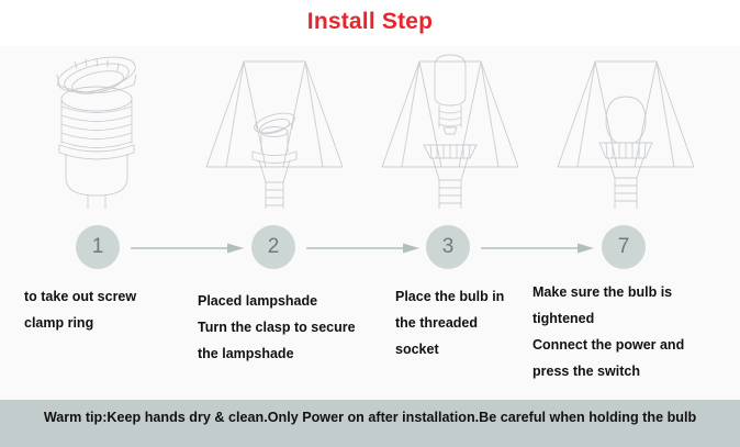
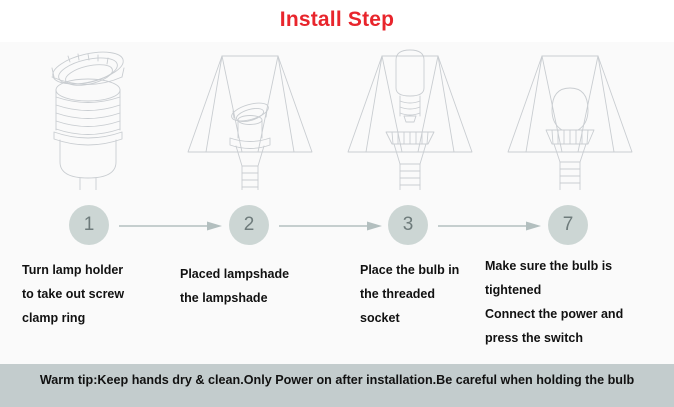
  Install Step
  1
  2
  3
  7
+ Turn lamp holder
  to take out screw
  clamp ring
  Placed lampshade
- Turn the clasp to secure
  the lampshade
  Place the bulb in
  the threaded
  socket
  Make sure the bulb is
  tightened
  Connect the power and
  press the switch
  Warm tip:Keep hands dry & clean.Only Power on after installation.Be careful when holding the bulb
